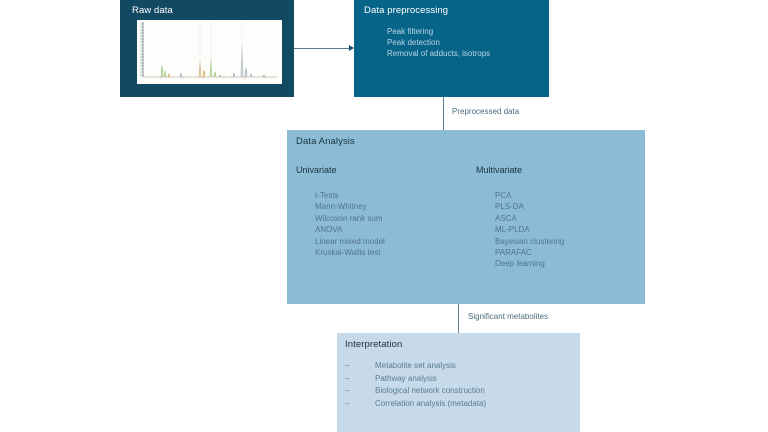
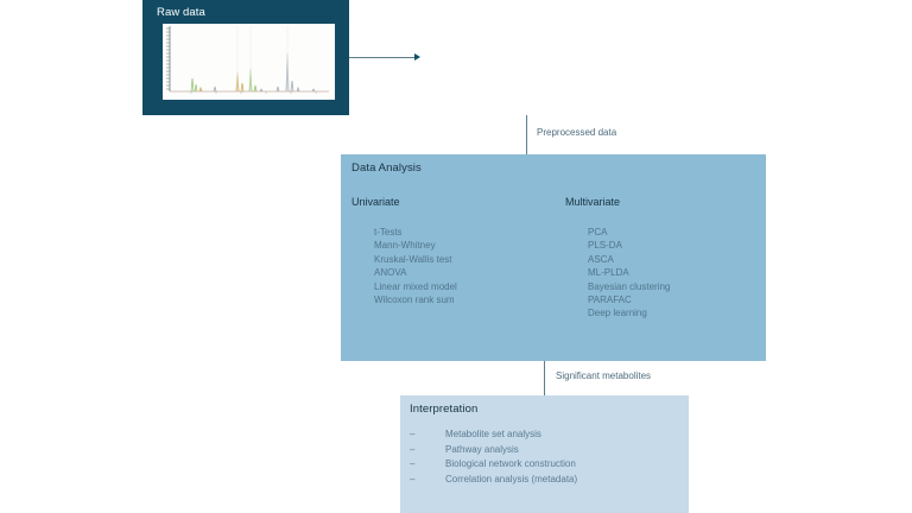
  Raw data
- Data preprocessing
- Peak filtering
- Peak detection
- Removal of adducts, isotrops
  Preprocessed data
  Data Analysis
  Univariate
  t-Tests
  Mann-Whitney
- Wilcoxon rank sum
+ Kruskal-Wallis test
  ANOVA
  Linear mixed model
- Kruskal-Wallis test
+ Wilcoxon rank sum
  Multivariate
  PCA
  PLS-DA
  ASCA
  ML-PLDA
  Bayesian clustering
  PARAFAC
  Deep learning
  Significant metabolites
  Interpretation
  –
  Metabolite set analysis
  –
  Pathway analysis
  –
  Biological network construction
  –
  Correlation analysis (metadata)
